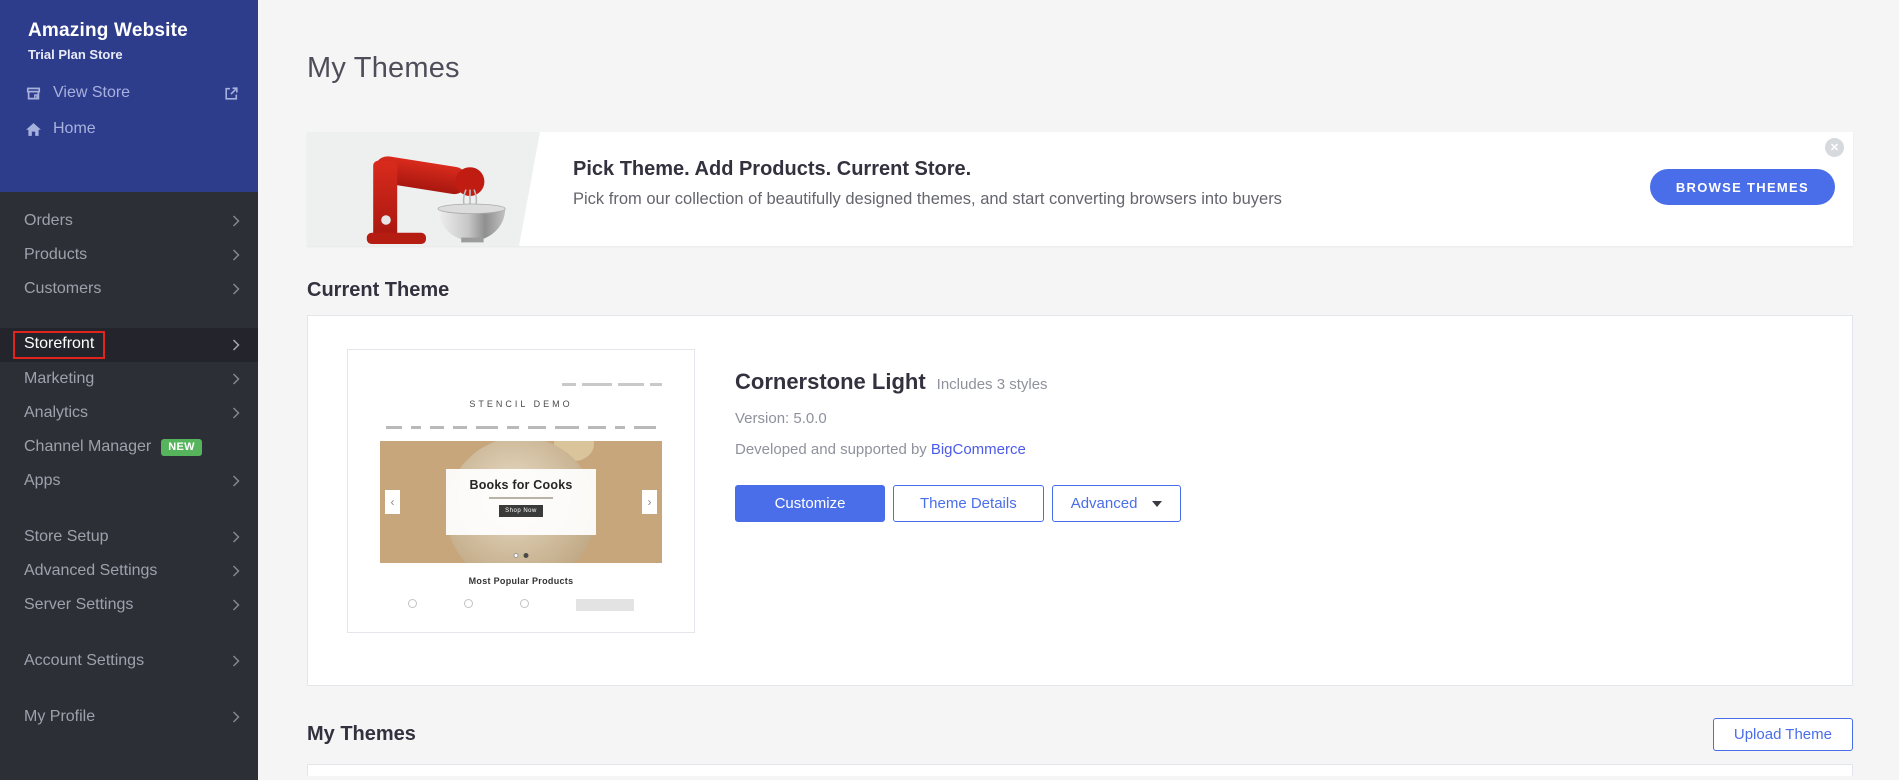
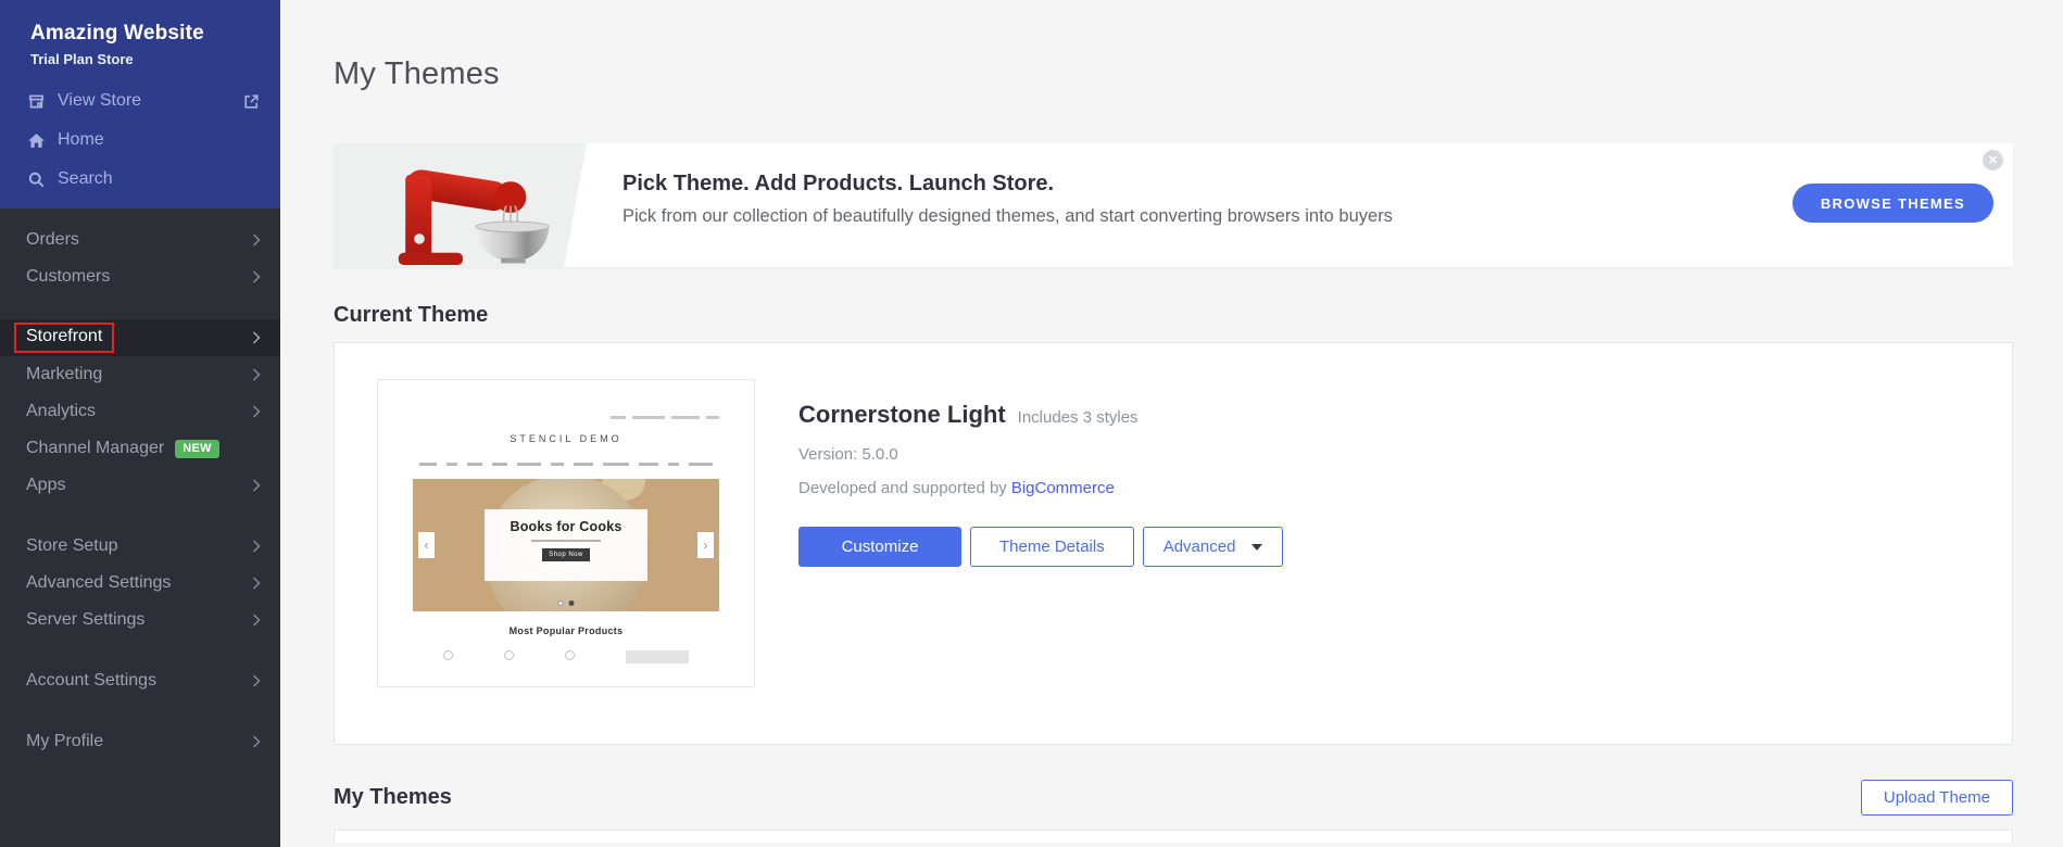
  Amazing Website
  Trial Plan Store
  View Store
  Home
+ Search
  Orders
- Products
  Customers
  Storefront
  Marketing
  Analytics
  Channel Manager
  NEW
  Apps
  Store Setup
  Advanced Settings
  Server Settings
  Account Settings
  My Profile
  My Themes
- Pick Theme. Add Products. Current Store.
+ Pick Theme. Add Products. Launch Store.
  Pick from our collection of beautifully designed themes, and start converting browsers into buyers
  BROWSE THEMES
  ✕
  Current Theme
  STENCIL DEMO
  Books for Cooks
  ‹
  ›
  Most Popular Products
  Cornerstone Light
  Includes 3 styles
  Version: 5.0.0
  Developed and supported by BigCommerce
  Customize
  Theme Details
  Advanced
  My Themes
  Upload Theme
